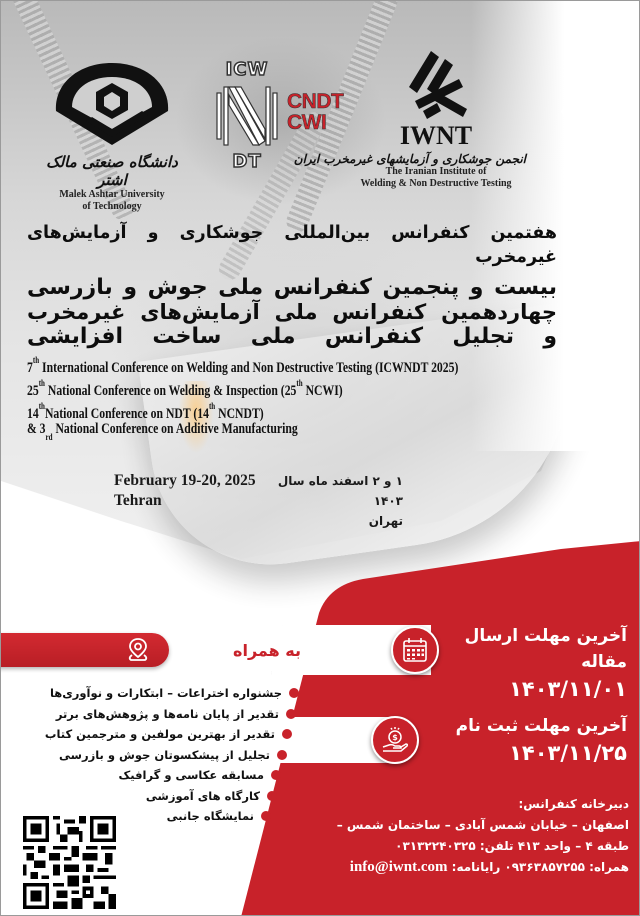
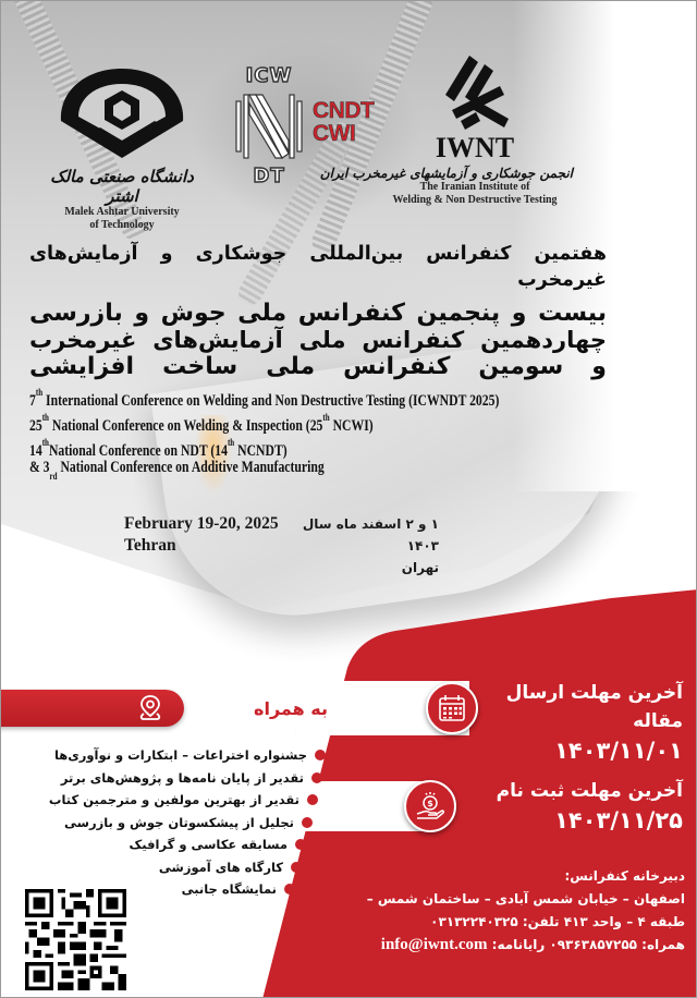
  دانشگاه صنعتی مالک اشتر
  Malek Ashtar University
  of Technology
  ICW
  DT
  CNDT
  CWI
  IWNT
  انجمن جوشکاری و آزمایشهای غیرمخرب ایران
  The Iranian Institute of
  Welding & Non Destructive Testing
  هفتمین کنفرانس بین‌المللی جوشکاری و آزمایش‌های غیرمخرب
  بیست و پنجمین کنفرانس ملی جوش و بازرسی
  چهاردهمین کنفرانس ملی آزمایش‌های غیرمخرب
- و تجلیل کنفرانس ملی ساخت افزایشی
+ و سومین کنفرانس ملی ساخت افزایشی
  7th International Conference on Welding and Non Destructive Testing (ICWNDT 2025)
  25th National Conference on Welding & Inspection (25th NCWI)
  14thNational Conference on NDT (14th NCNDT)
  & 3rd National Conference on Additive Manufacturing
  February 19-20, 2025
  Tehran
  ۱ و ۲ اسفند ماه سال ۱۴۰۳
  تهران
  آخرین مهلت ارسال مقاله
  ۱۴۰۳/۱۱/۰۱
  $
  آخرین مهلت ثبت نام
  ۱۴۰۳/۱۱/۲۵
  دبیرخانه کنفرانس:
  اصفهان – خیابان شمس آبادی – ساختمان شمس –
  طبقه ۴ – واحد ۴۱۳ تلفن: ۰۳۱۳۲۲۴۰۳۲۵
  همراه: ۰۹۳۶۳۸۵۷۲۵۵ رایانامه: info@iwnt.com
  به همراه
  جشنواره اختراعات – ابتکارات و نوآوری‌ها
  تقدیر از پایان نامه‌ها و پژوهش‌های برتر
  تقدیر از بهترین مولفین و مترجمین کتاب
  تجلیل از پیشکسوتان جوش و بازرسی
  مسابقه عکاسی و گرافیک
  کارگاه های آموزشی
  نمایشگاه جانبی
